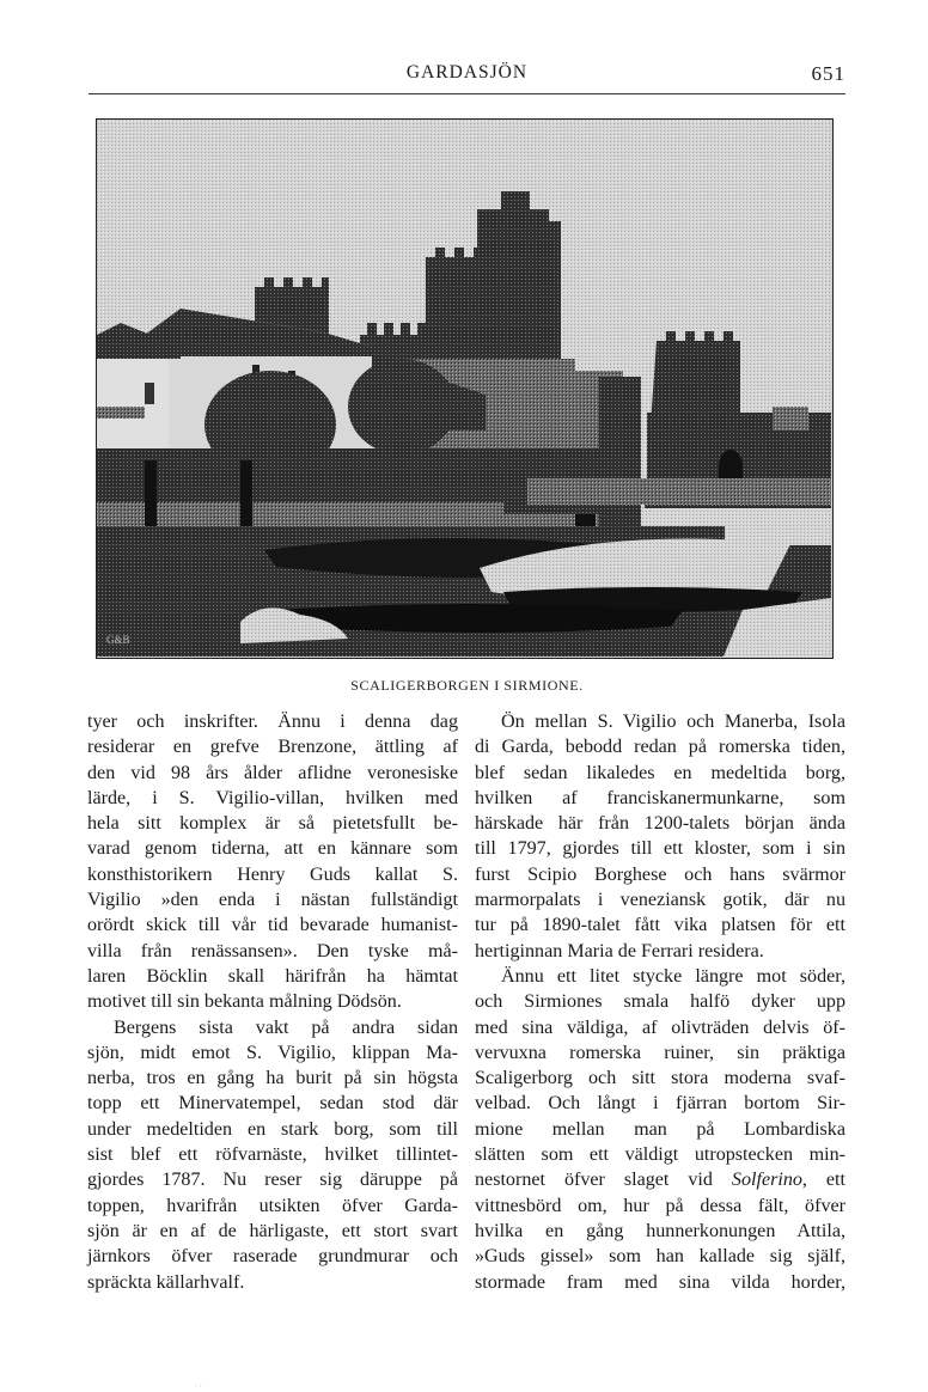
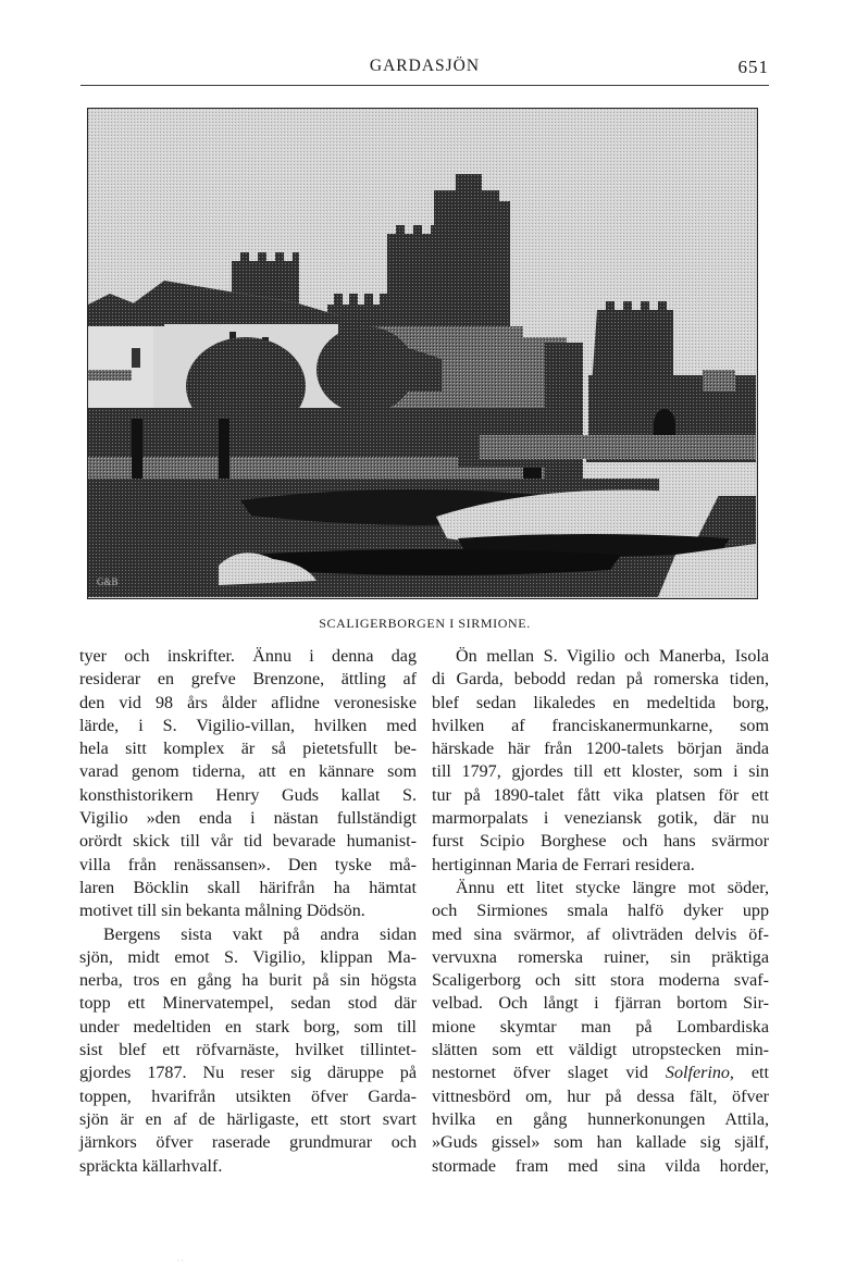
  GARDASJÖN
  651
  G&B
  SCALIGERBORGEN I SIRMIONE.
  tyer och inskrifter. Ännu i denna dag
  residerar en grefve Brenzone, ättling af
  den vid 98 års ålder aflidne veronesiske
  lärde, i S. Vigilio-villan, hvilken med
  hela sitt komplex är så pietetsfullt be-
  varad genom tiderna, att en kännare som
  konsthistorikern Henry Guds kallat S.
  Vigilio »den enda i nästan fullständigt
  orördt skick till vår tid bevarade humanist-
  villa från renässansen». Den tyske må-
  laren Böcklin skall härifrån ha hämtat
  motivet till sin bekanta målning Dödsön.
  Bergens sista vakt på andra sidan
  sjön, midt emot S. Vigilio, klippan Ma-
  nerba, tros en gång ha burit på sin högsta
  topp ett Minervatempel, sedan stod där
  under medeltiden en stark borg, som till
  sist blef ett röfvarnäste, hvilket tillintet-
  gjordes 1787. Nu reser sig däruppe på
  toppen, hvarifrån utsikten öfver Garda-
  sjön är en af de härligaste, ett stort svart
  järnkors öfver raserade grundmurar och
  spräckta källarhvalf.
  Ön mellan S. Vigilio och Manerba, Isola
  di Garda, bebodd redan på romerska tiden,
  blef sedan likaledes en medeltida borg,
  hvilken af franciskanermunkarne, som
  härskade här från 1200-talets början ända
  till 1797, gjordes till ett kloster, som i sin
- furst Scipio Borghese och hans svärmor
+ tur på 1890-talet fått vika platsen för ett
  marmorpalats i veneziansk gotik, där nu
- tur på 1890-talet fått vika platsen för ett
+ furst Scipio Borghese och hans svärmor
  hertiginnan Maria de Ferrari residera.
  Ännu ett litet stycke längre mot söder,
  och Sirmiones smala halfö dyker upp
- med sina väldiga, af olivträden delvis öf-
+ med sina svärmor, af olivträden delvis öf-
  vervuxna romerska ruiner, sin präktiga
  Scaligerborg och sitt stora moderna svaf-
  velbad. Och långt i fjärran bortom Sir-
- mione mellan man på Lombardiska
+ mione skymtar man på Lombardiska
  slätten som ett väldigt utropstecken min-
  nestornet öfver slaget vid Solferino, ett
  vittnesbörd om, hur på dessa fält, öfver
  hvilka en gång hunnerkonungen Attila,
  »Guds gissel» som han kallade sig själf,
  stormade fram med sina vilda horder,
